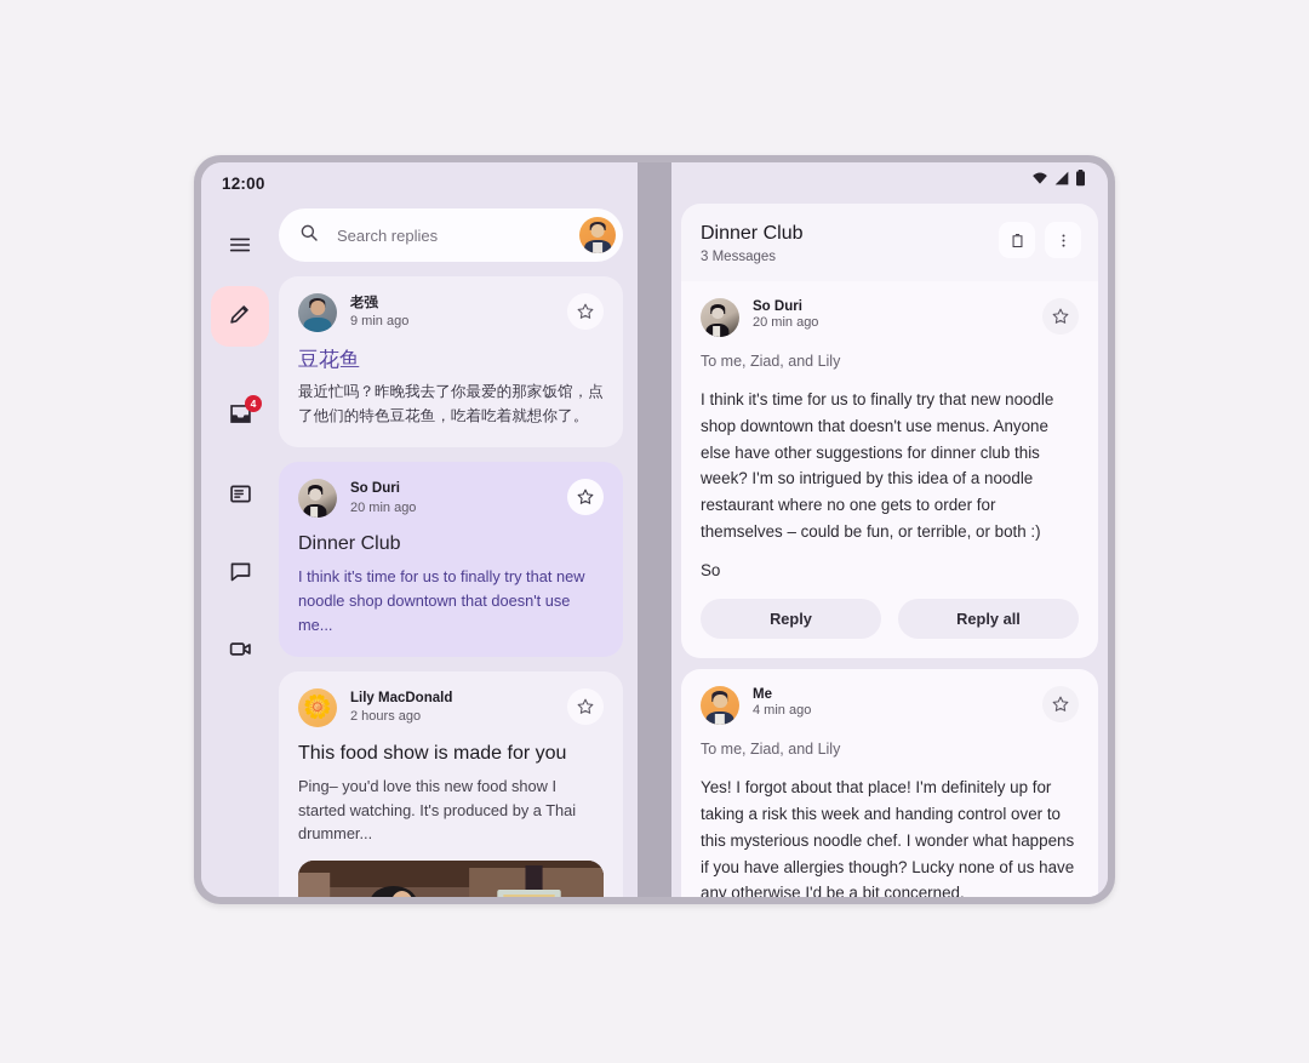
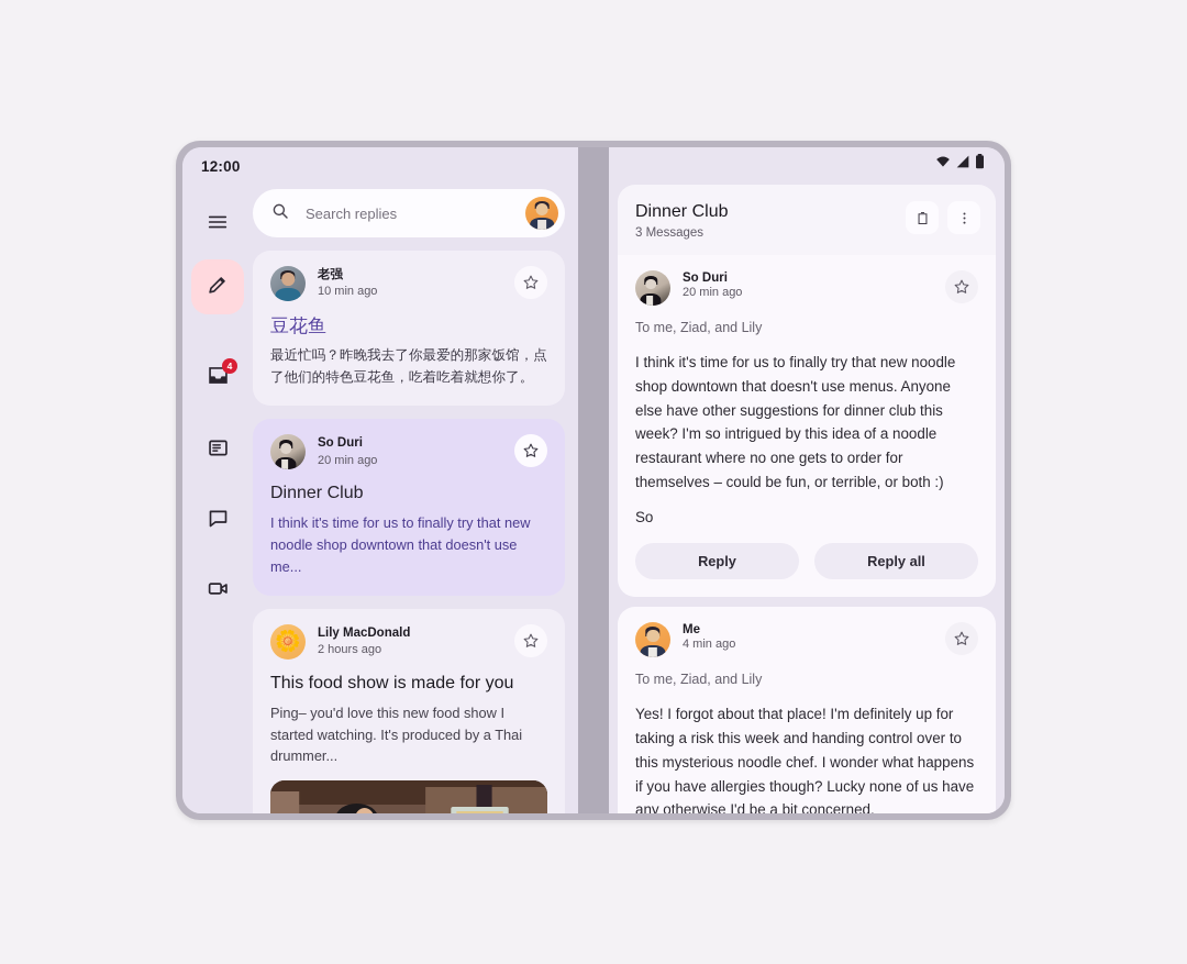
  12:00
  4
  Search replies
  老强
- 9 min ago
+ 10 min ago
  豆花鱼
  最近忙吗？昨晚我去了你最爱的那家饭馆，点了他们的特色豆花鱼，吃着吃着就想你了。
  So Duri
  20 min ago
  Dinner Club
  I think it's time for us to finally try that new noodle shop downtown that doesn't use me...
  🌼
  Lily MacDonald
  2 hours ago
  This food show is made for you
  Ping– you'd love this new food show I started watching. It's produced by a Thai drummer...
  Dinner Club
  3 Messages
  So Duri
  20 min ago
  To me, Ziad, and Lily
  I think it's time for us to finally try that new noodle shop downtown that doesn't use menus. Anyone else have other suggestions for dinner club this week? I'm so intrigued by this idea of a noodle restaurant where no one gets to order for themselves – could be fun, or terrible, or both :)
  So
  Reply
  Reply all
  Me
  4 min ago
  To me, Ziad, and Lily
  Yes! I forgot about that place! I'm definitely up for taking a risk this week and handing control over to this mysterious noodle chef. I wonder what happens if you have allergies though? Lucky none of us have any otherwise I'd be a bit concerned.
